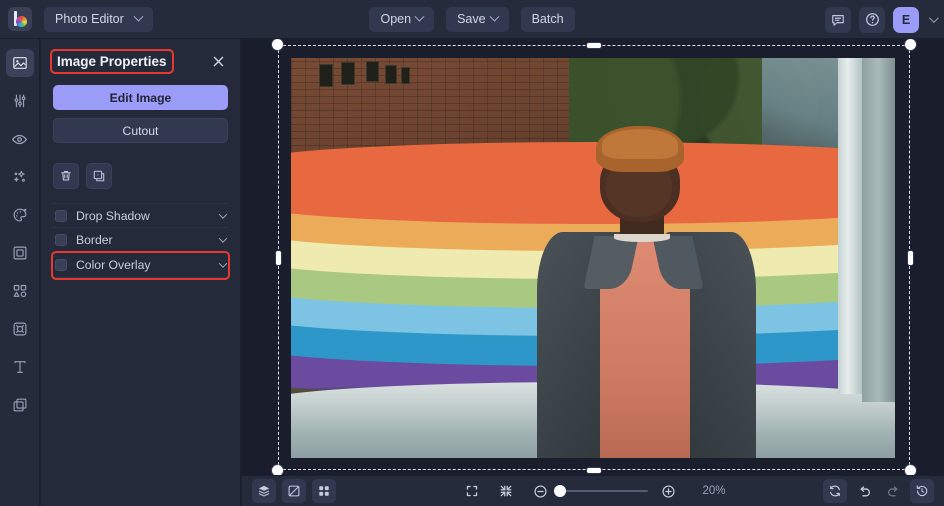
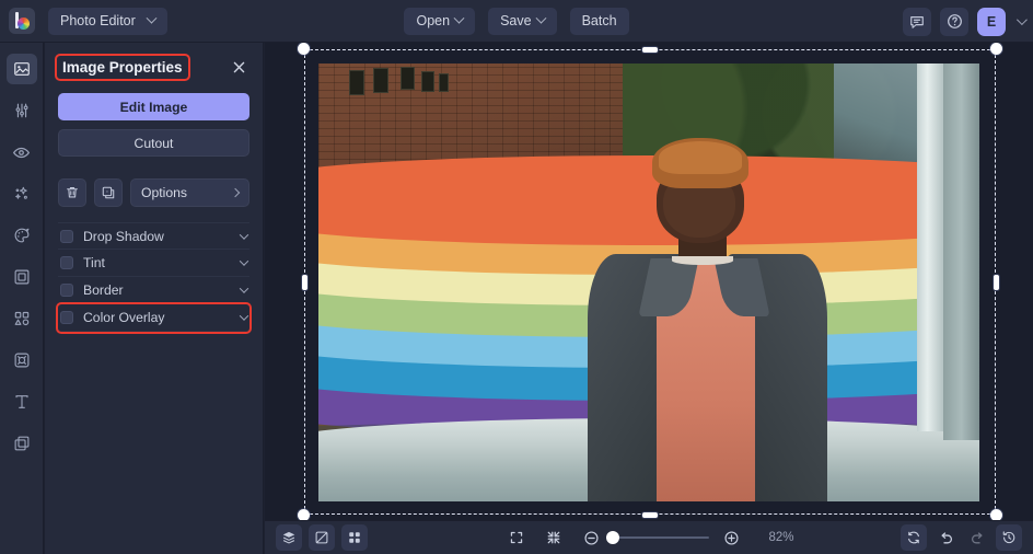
  Photo Editor
  Open
  Save
  Batch
  E
  Image Properties
  Edit Image
  Cutout
+ Options
  Drop Shadow
+ Tint
  Border
  Color Overlay
- 20%
+ 82%
